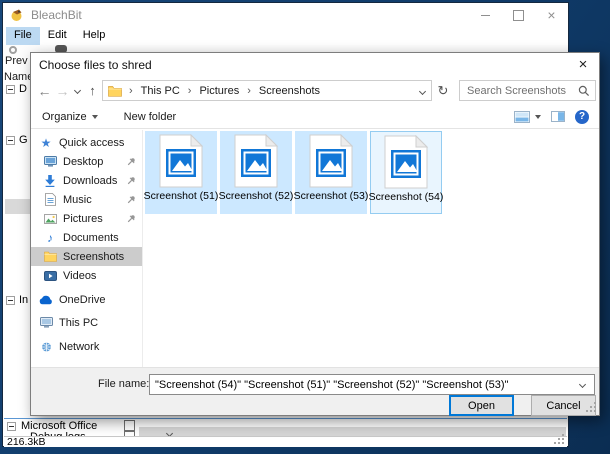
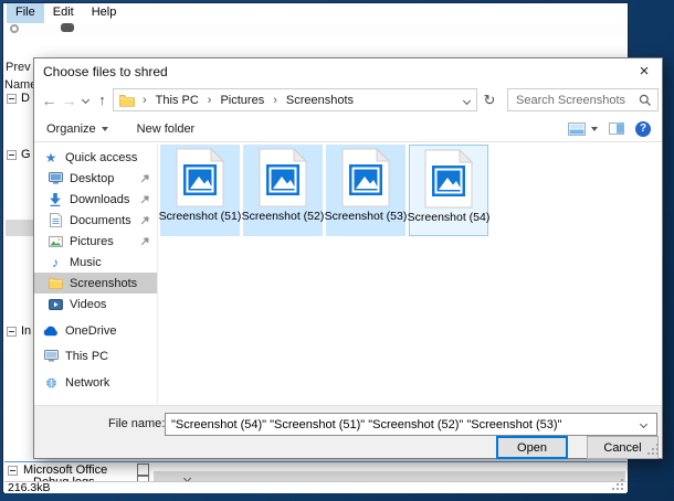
- BleachBit
  File
  Edit
  Help
  Prev
  Nam
  D
  G
  In
  Microsoft Office
  216.3kB
  Choose files to shred
  ›
  This PC
  ›
  Pictures
  ›
  Screenshots
  Search Screenshots
  Organize
  New folder
  Quick access
  Desktop
  Downloads
- Music
+ Documents
  Pictures
- Documents
+ Music
  Screenshots
  Videos
  OneDrive
  This PC
  Network
  Screenshot (51)
  Screenshot (52)
  Screenshot (53)
  Screenshot (54)
  File name:
  "Screenshot (54)" "Screenshot (51)" "Screenshot (52)" "Screenshot (53)"
  Open
  Cancel
